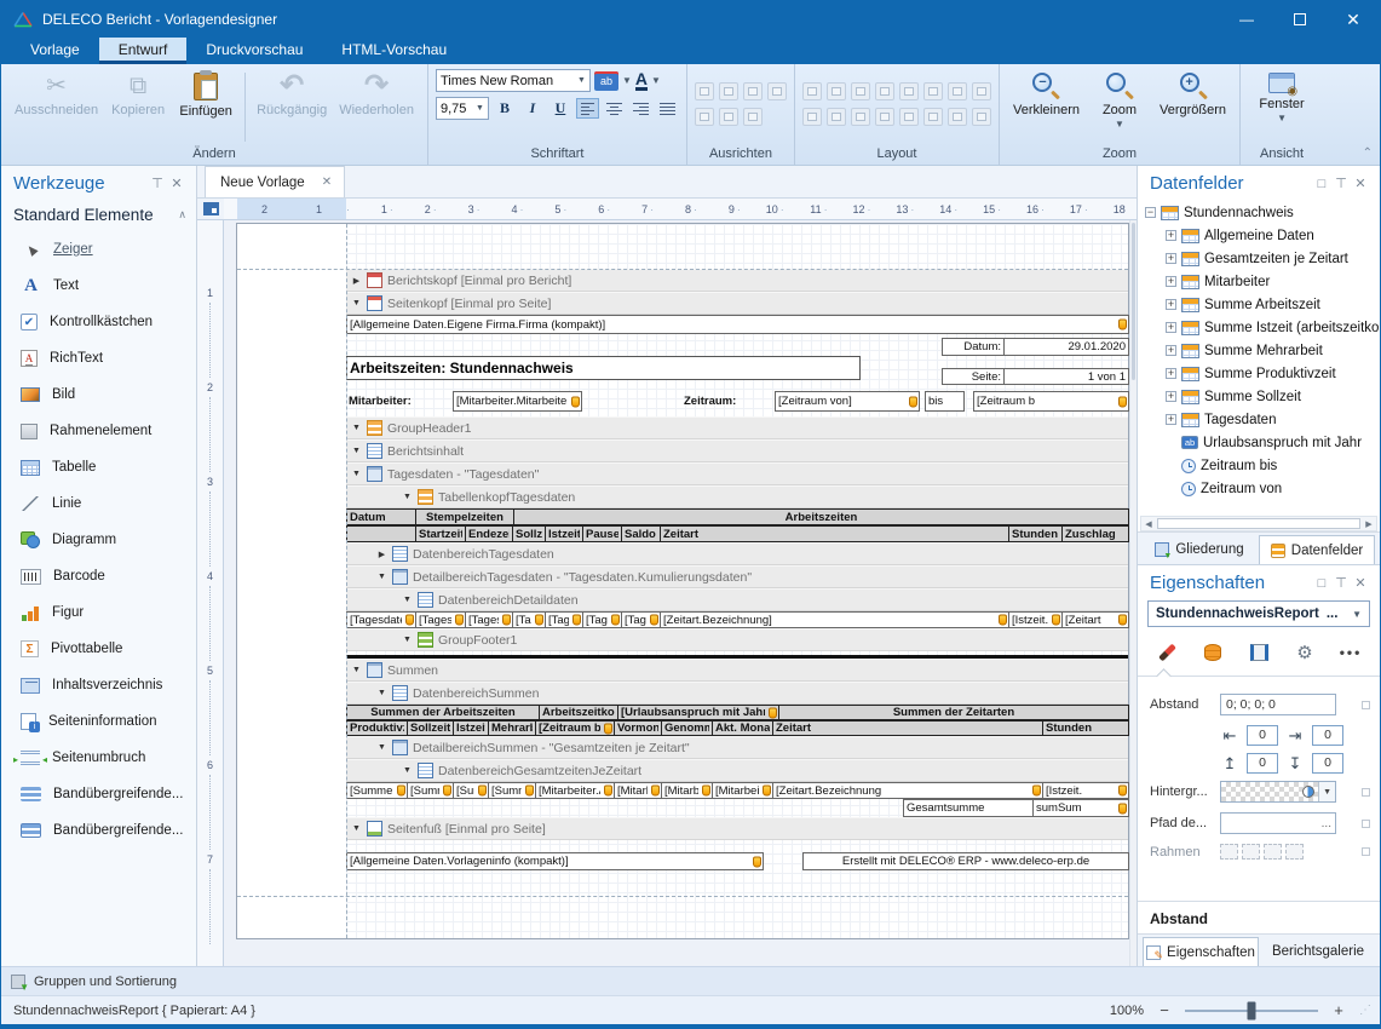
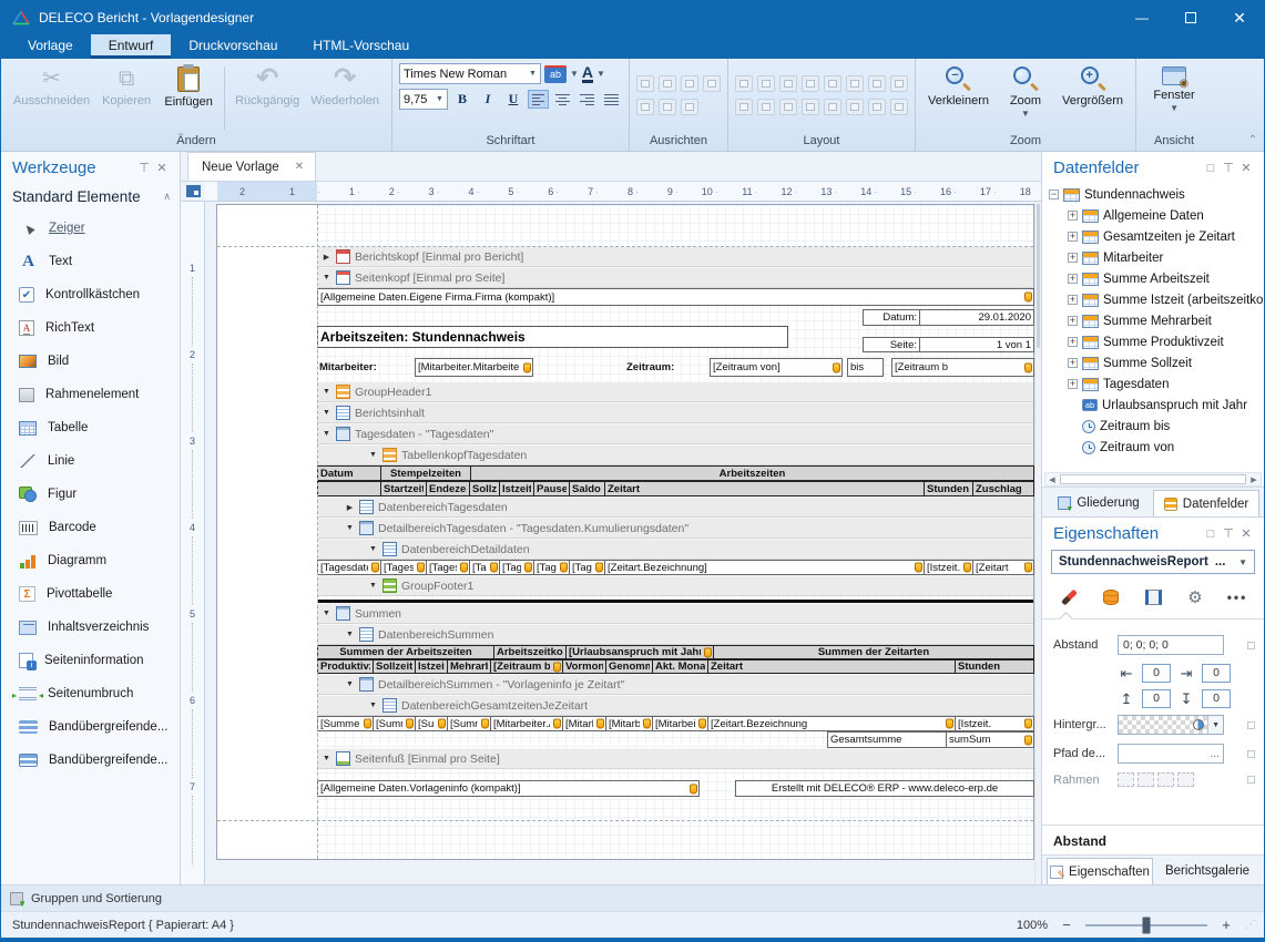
  DELECO Bericht - Vorlagendesigner
  —
  ✕
  Vorlage
  Entwurf
  Druckvorschau
  HTML-Vorschau
  ✂
  Ausschneiden
  ⧉
  Kopieren
  Einfügen
  ↶
  Rückgängig
  ↷
  Wiederholen
  Ändern
  Times New Roman
  ab
  ▼
  A
  ▼
  9,75
  B
  I
  U
  Schriftart
  Ausrichten
  Layout
  −
  Verkleinern
  Zoom
  ▼
  +
  Vergrößern
  Zoom
  Fenster
  ▼
  Ansicht
  ⌃
  Werkzeuge
  ⊤
  ✕
  Standard Elemente
  ∧
  Zeiger
  Text
  Kontrollkästchen
  RichText
  Bild
  Rahmenelement
  Tabelle
  Linie
- Diagramm
+ Figur
  Barcode
- Figur
+ Diagramm
  Pivottabelle
  Inhaltsverzeichnis
  Seiteninformation
  Seitenumbruch
  Bandübergreifende...
  Bandübergreifende...
  Neue Vorlage
  ✕
  2
  1
  1
  2
  3
  4
  5
  6
  7
  8
  9
  10
  11
  12
  13
  14
  15
  16
  17
  18
  1
  2
  3
  4
  5
  6
  7
  Berichtskopf [Einmal pro Bericht]
  Seitenkopf [Einmal pro Seite]
  [Allgemeine Daten.Eigene Firma.Firma (kompakt)]
  Datum:
  29.01.2020
  Arbeitszeiten: Stundennachweis
  Seite:
  1 von 1
  Mitarbeiter:
  [Mitarbeiter.Mitarbeite
  Zeitraum:
  [Zeitraum von]
  bis
  [Zeitraum b
  GroupHeader1
  Berichtsinhalt
  Tagesdaten - "Tagesdaten"
  TabellenkopfTagesdaten
  Datum
  Stempelzeiten
  Arbeitszeiten
  Startzeit
  Endeze
  Istzeit
  Pause
  Saldo
  Zeitart
  Stunden
  Zuschlag
  DatenbereichTagesdaten
  DetailbereichTagesdaten - "Tagesdaten.Kumulierungsdaten"
  DatenbereichDetaildaten
  [Tages
  [Tage
  [Zeitart.Bezeichnung]
  [Istzeit.
  [Zeitart
  GroupFooter1
  Summen
  DatenbereichSummen
  Summen der Arbeitszeiten
  Arbeitszeitko
  [Urlaubsanspruch mit Jah
  Summen der Zeitarten
  Sollzeit
  Istzei
  [Zeitraum b
  Vormon
  Genomm
  Akt. Mona
  Zeitart
  Stunden
- DetailbereichSummen - "Gesamtzeiten je Zeitart"
+ DetailbereichSummen - "Vorlageninfo je Zeitart"
  DatenbereichGesamtzeitenJeZeitart
  [Sum
  [Su
  [Mitarbeiter.
  [Mitar
  [Mitarb
  [Mitarbei
  [Zeitart.Bezeichnung
  [Istzeit.
  Gesamtsumme
  sumSum
  Seitenfuß [Einmal pro Seite]
  [Allgemeine Daten.Vorlageninfo (kompakt)]
  Erstellt mit DELECO® ERP - www.deleco-erp.de
  Datenfelder
  □
  ⊤
  ✕
  −
  Stundennachweis
  +
  Allgemeine Daten
  +
  Gesamtzeiten je Zeitart
  +
  Mitarbeiter
  +
  Summe Arbeitszeit
  +
  Summe Istzeit (arbeitszeitko
  +
  Summe Mehrarbeit
  +
  Summe Produktivzeit
  +
  Summe Sollzeit
  +
  Tagesdaten
  Urlaubsanspruch mit Jahr
  Zeitraum bis
  Zeitraum von
  Gliederung
  Datenfelder
  Eigenschaften
  □
  ⊤
  ✕
  StundennachweisReport
  ...
  ▼
  ⚙
  •••
  Abstand
  0; 0; 0; 0
  ⇤
  0
  ⇥
  0
  ↥
  0
  ↧
  0
  Hintergr...
  Pfad de...
  ...
  Rahmen
  Abstand
  Eigenschaften
  Berichtsgalerie
  Gruppen und Sortierung
  StundennachweisReport { Papierart: A4 }
  100%
  −
  +
  ⋰
